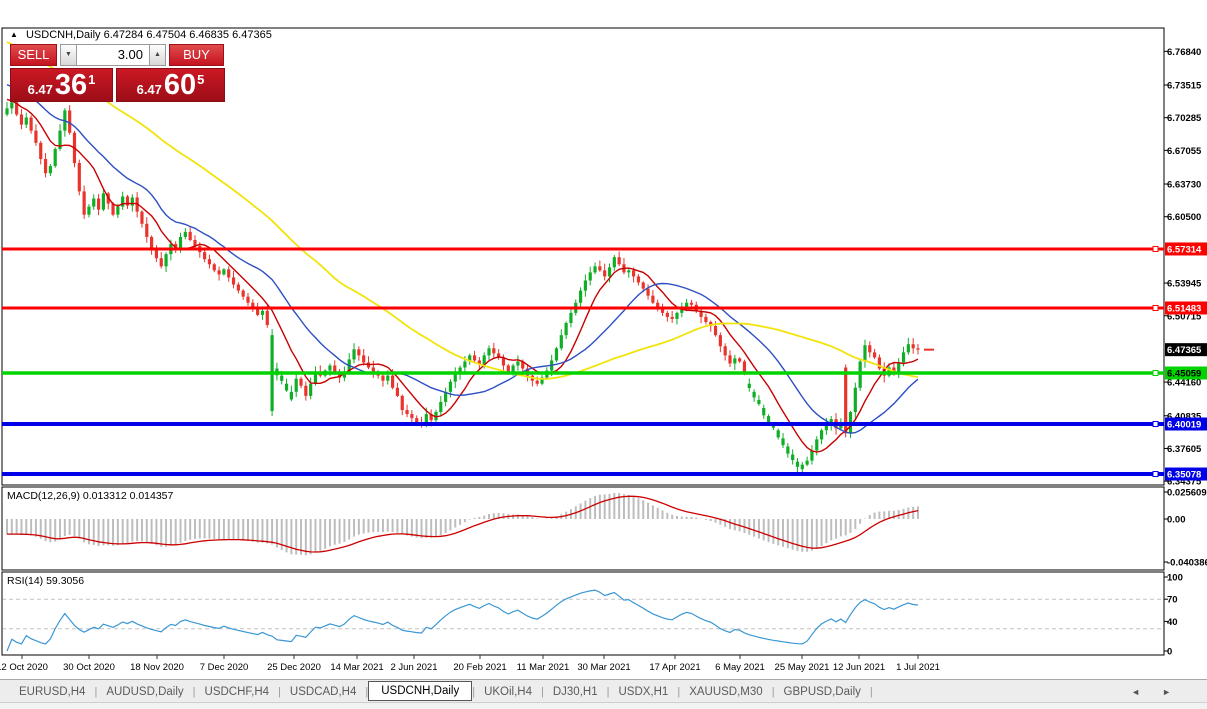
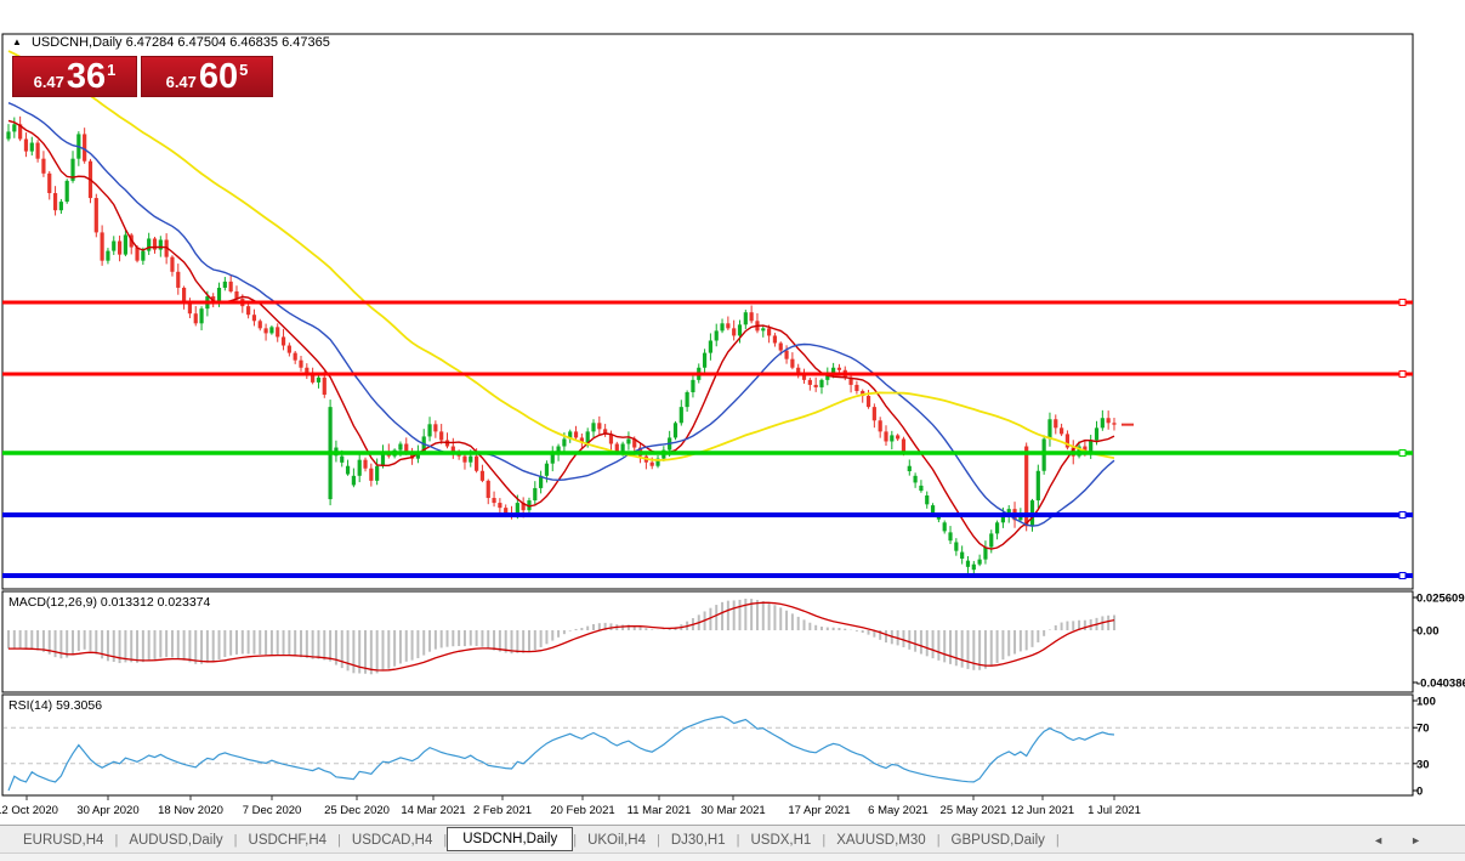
- 6.76840
- 6.73515
- 6.70285
- 6.67055
- 6.63730
- 6.60500
- 6.53945
- 6.50715
- 6.44160
- 6.40835
- 6.37605
- 6.34375
- 6.57314
- 6.51483
- 6.45059
- 6.40019
- 6.35078
- 6.47365
  0.025609
  0.00
  -0.04038
  100
  70
- 40
+ 30
  0
  2 Oct 2020
- 30 Oct 2020
+ 30 Apr 2020
  18 Nov 2020
  7 Dec 2020
  25 Dec 2020
  14 Mar 2021
- 2 Jun 2021
+ 2 Feb 2021
  20 Feb 2021
  11 Mar 2021
  30 Mar 2021
  17 Apr 2021
  6 May 2021
  25 May 2021
  12 Jun 2021
  1 Jul 2021
  ▲ USDCNH,Daily 6.47284 6.47504 6.46835 6.47365
- SELL
- 3.00
- BUY
  6.47
  36
  1
  6.47
  60
  5
- MACD(12,26,9) 0.013312 0.014357
+ MACD(12,26,9) 0.013312 0.023374
  RSI(14) 59.3056
  EURUSD,H4
  |
  AUDUSD,Daily
  |
  USDCHF,H4
  |
  USDCAD,H4
  |
  USDCNH,Daily
  |
  UKOil,H4
  |
  DJ30,H1
  |
  USDX,H1
  |
  XAUUSD,M30
  |
  GBPUSD,Daily
  |
  ◄►
